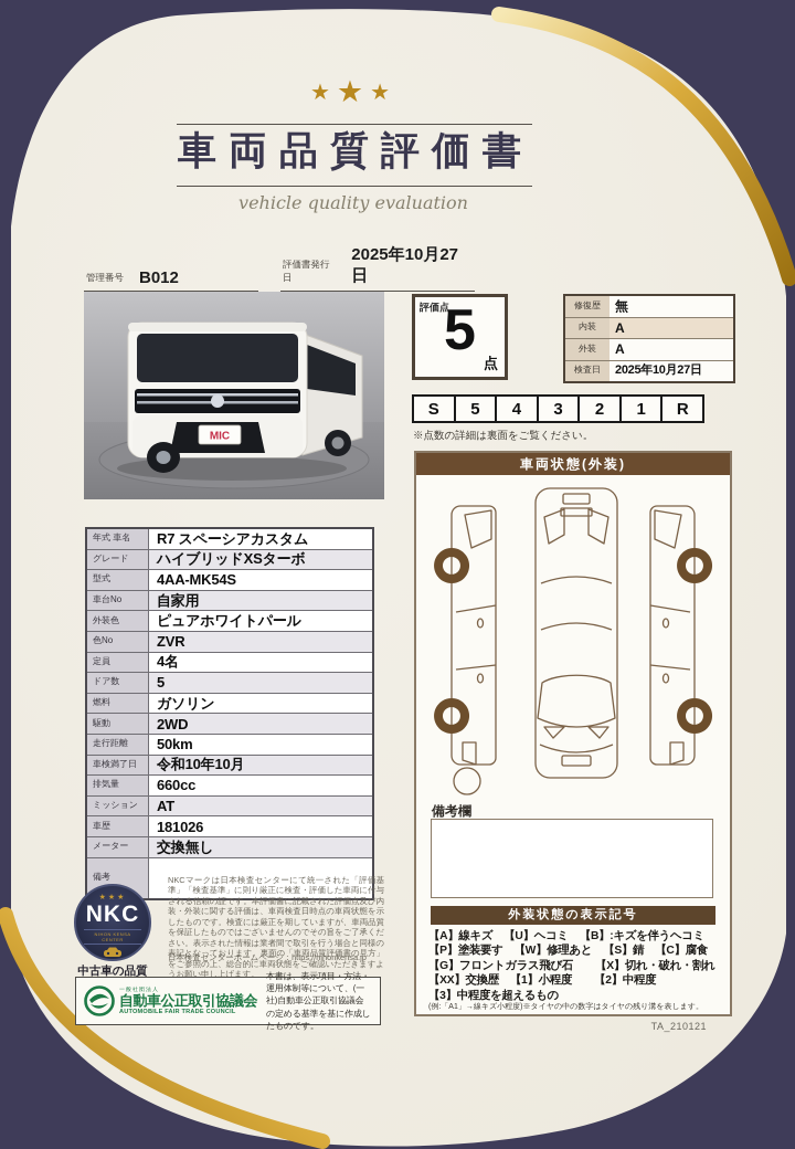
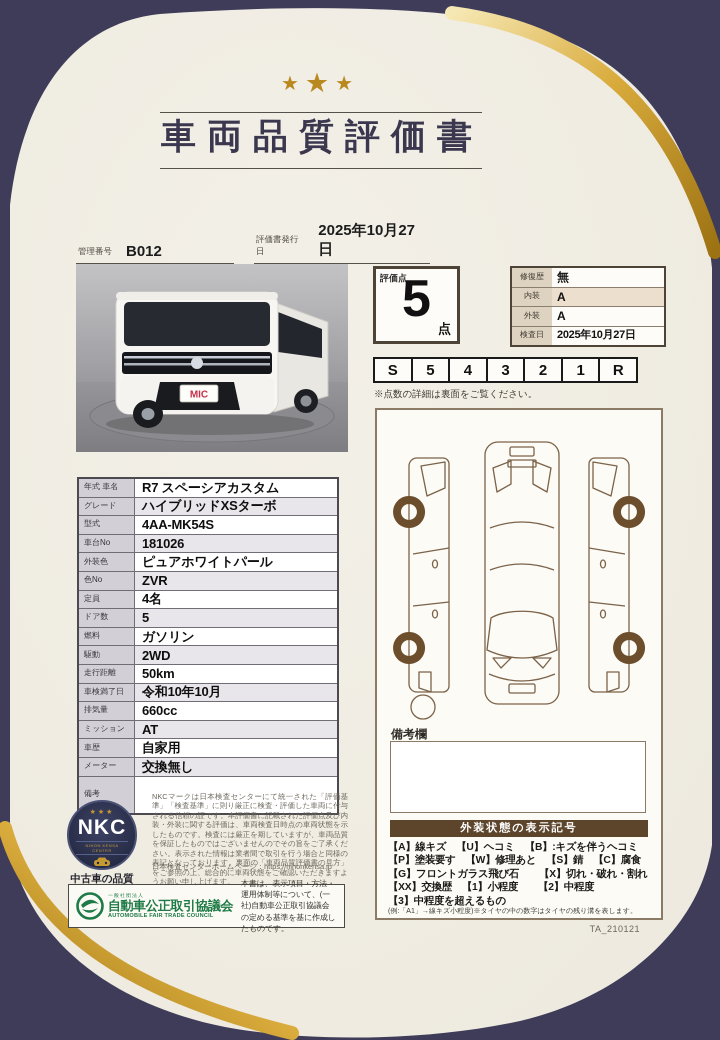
  ★★★
  車両品質評価書
- vehicle quality evaluation
  管理番号
  B012
  評価書発行日
  2025年10月27日
  MIC
  評価点
  5
  点
  修復歴
  無
  内装
  A
  外装
  A
  検査日
  2025年10月27日
  S
  5
  4
  3
  2
  1
  R
  ※点数の詳細は裏面をご覧ください。
- 車両状態(外装)
  備考欄
  外装状態の表示記号
  【A】線キズ 【U】ヘコミ 【B】:キズを伴うヘコミ
  【P】塗装要す 【W】修理あと 【S】錆 【C】腐食
  【G】フロントガラス飛び石 【X】切れ・破れ・割れ
  【XX】交換歴 【1】小程度 【2】中程度
  【3】中程度を超えるもの
  TA_210121
  年式 車名
  R7 スペーシアカスタム
  グレード
  ハイブリッドXSターボ
  型式
  4AA-MK54S
  車台No
- 自家用
+ 181026
  外装色
  ピュアホワイトパール
  色No
  ZVR
  定員
  4名
  ドア数
  5
  燃料
  ガソリン
  駆動
  2WD
  走行距離
  50km
  車検満了日
  令和10年10月
  排気量
  660cc
  ミッション
  AT
  車歴
- 181026
+ 自家用
  メーター
  交換無し
  備考
  NKC
  中古車の品質
  NKCマークは日本検査センターにて統一された「評価基準」「検査基準」に則り厳正に検査・評価した車両に付与される信頼の証です。本評価書に記載された評価点及び内装・外装に関する評価は、車両検査日時点の車両状態を示したものです。検査には厳正を期していますが、車両品質を保証したものではございませんのでその旨をご了承ください。表示された情報は業者間で取引を行う場合と同様の表記となっております。裏面の「車両品質評価書の見方」をご参照の上、総合的に車両状態をご確認いただきますようお願い申し上げます。
  日本検査センターホームページ：https://nihonkensa.jp
  自動車公正取引協議会
  本書は、表示項目・方法・運用体制等について、(一社)自動車公正取引協議会の定める基準を基に作成したものです。
